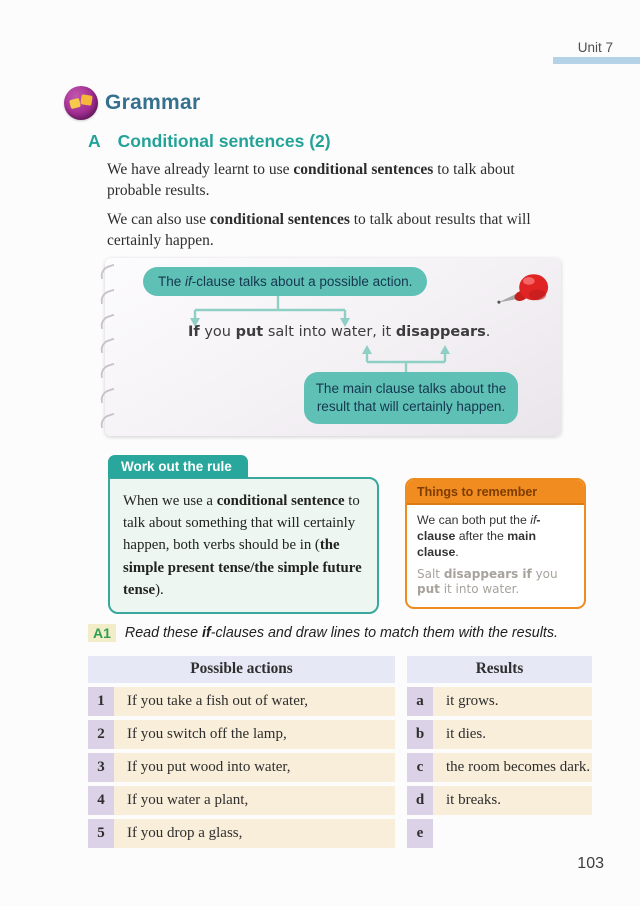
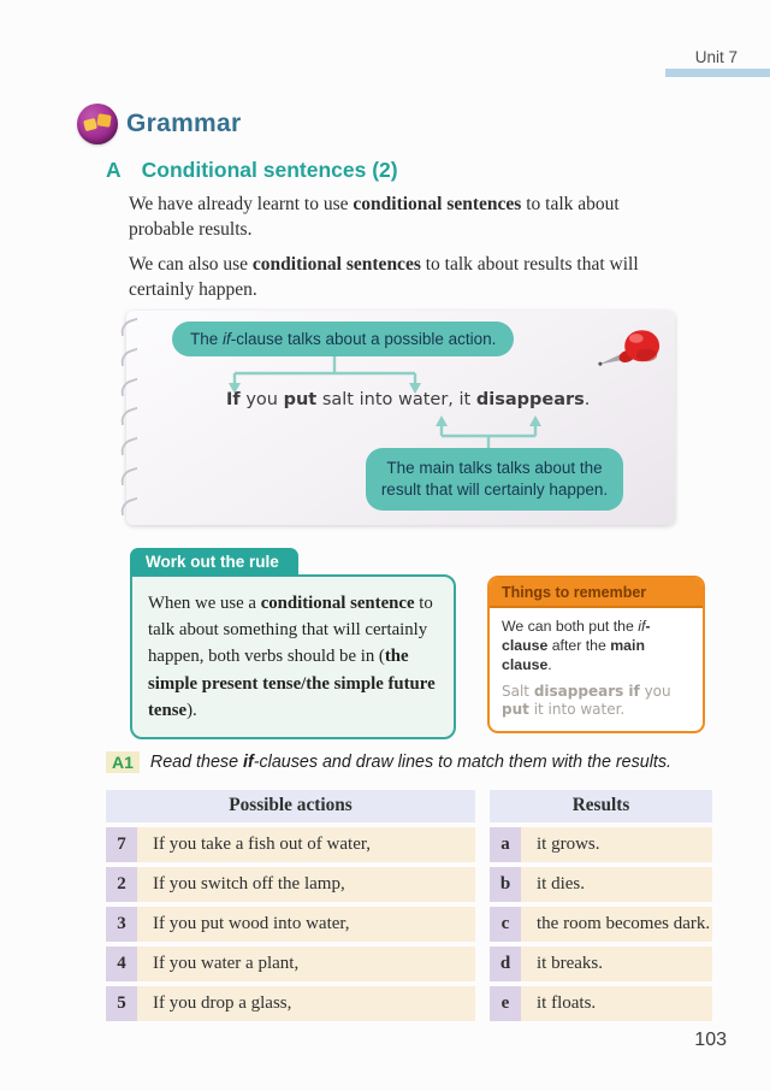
  Unit 7
  Grammar
  A
  Conditional sentences (2)
  We have already learnt to use conditional sentences to talk about probable results.
  We can also use conditional sentences to talk about results that will certainly happen.
  The if-clause talks about a possible action.
  If you put salt into water, it disappears.
- The main clause talks about the result that will certainly happen.
+ The main talks talks about the result that will certainly happen.
  Work out the rule
  When we use a conditional sentence to talk about something that will certainly happen, both verbs should be in (the simple present tense/the simple future tense).
  Things to remember
  We can both put the if-clause after the main clause.
  Salt disappears if you put it into water.
  A1
  Read these if-clauses and draw lines to match them with the results.
  Possible actions
  Results
- 1
+ 7
  If you take a fish out of water,
  a
  it grows.
  2
  If you switch off the lamp,
  b
  it dies.
  3
  If you put wood into water,
  c
  the room becomes dark.
  4
  If you water a plant,
  d
  it breaks.
  5
  If you drop a glass,
  e
+ it floats.
  103
